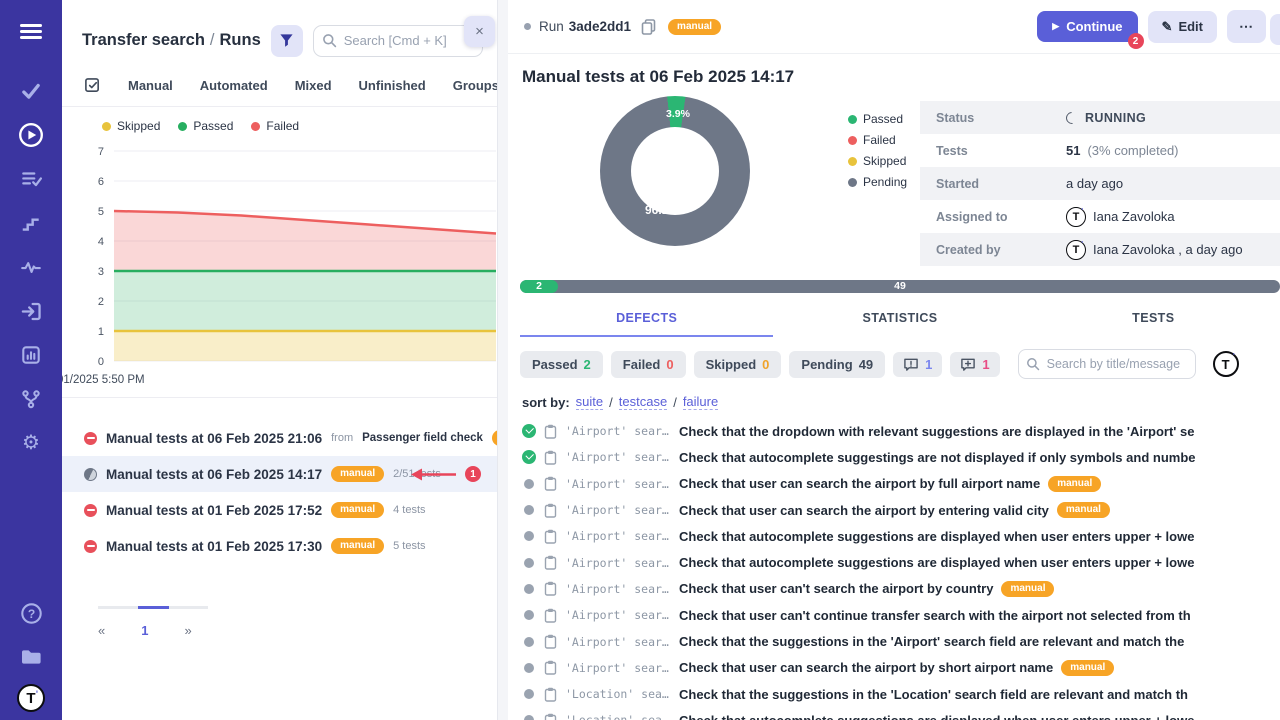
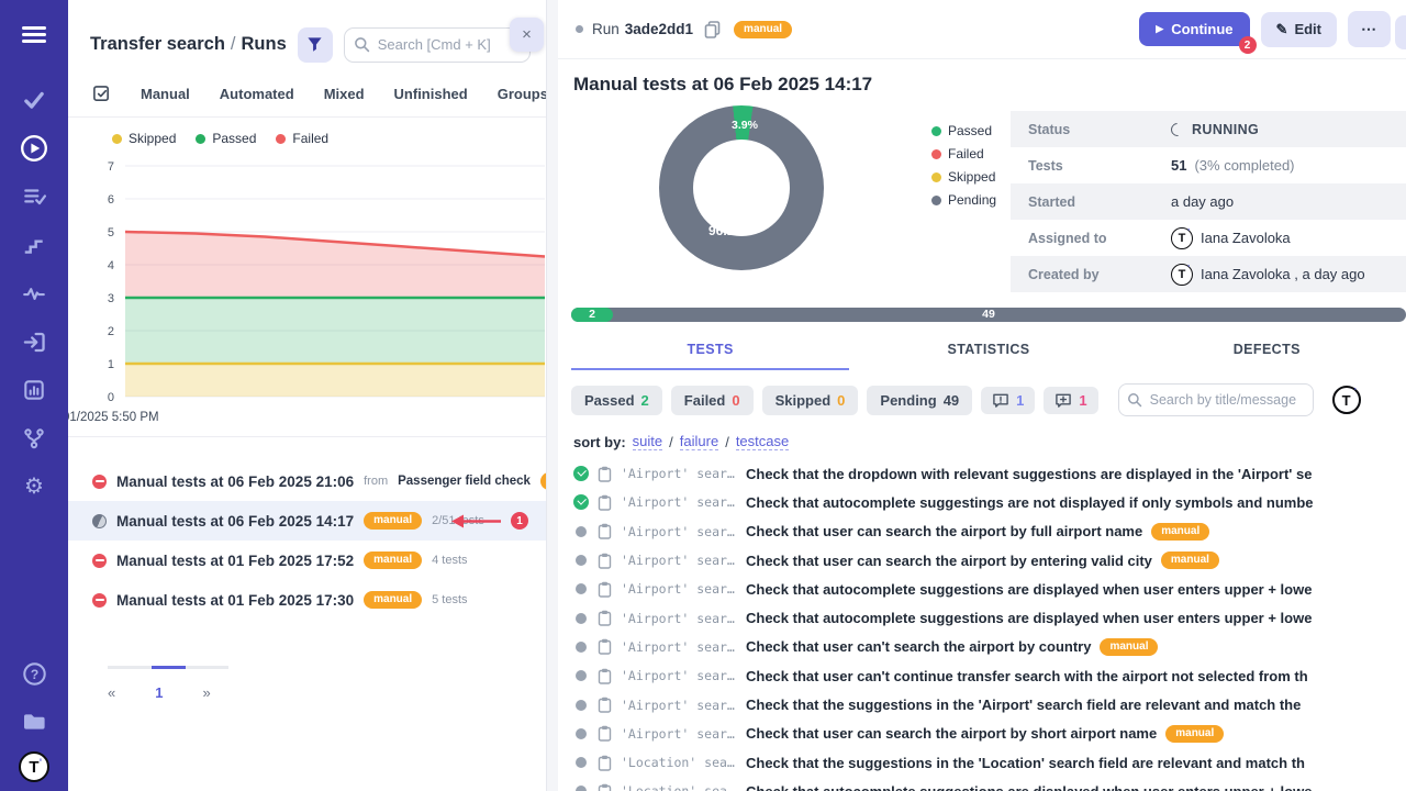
  ⚙
  ?
  T
  '
  Transfer search / Runs
  Search [Cmd + K]
  ×
  Manual
  Automated
  Mixed
  Unfinished
  Groups
  Skipped
  Passed
  Failed
  7
  6
  5
  4
  3
  2
  1
  0
  1/2025 5:50 PM
  Manual tests at 06 Feb 2025 21:06
  from
  Passenger field check
  Manual tests at 06 Feb 2025 14:17
  manual
  1
  Manual tests at 01 Feb 2025 17:52
  manual
  4 tests
  Manual tests at 01 Feb 2025 17:30
  manual
  5 tests
  «
  1
  »
  Run
  3ade2dd1
  manual
  ▶
  Continue
  2
  ✎
  Edit
  ⋯
  Manual tests at 06 Feb 2025 14:17
  3.9%
  96.1%
  Passed
  Failed
  Skipped
  Pending
  Status
  RUNNING
  Tests
  51
  (3% completed)
  Started
  a day ago
  Assigned to
  T
  Iana Zavoloka
  Created by
  T
  Iana Zavoloka , a day ago
  2
  49
- DEFECTS
+ TESTS
  STATISTICS
- TESTS
+ DEFECTS
  Passed
  2
  Failed
  0
  Skipped
  0
  Pending
  49
  1
  1
  Search by title/message
  T
  sort by:
  suite
  /
- testcase
+ failure
  /
- failure
+ testcase
  'Airport' sear…
  Check that the dropdown with relevant suggestions are displayed in the 'Airport' se
  'Airport' sear…
  Check that autocomplete suggestings are not displayed if only symbols and numbe
  'Airport' sear…
  Check that user can search the airport by full airport name
  manual
  'Airport' sear…
  Check that user can search the airport by entering valid city
  manual
  'Airport' sear…
  Check that autocomplete suggestions are displayed when user enters upper + lowe
  'Airport' sear…
  Check that autocomplete suggestions are displayed when user enters upper + lowe
  'Airport' sear…
  Check that user can't search the airport by country
  manual
  'Airport' sear…
  Check that user can't continue transfer search with the airport not selected from th
  'Airport' sear…
  Check that the suggestions in the 'Airport' search field are relevant and match the
  'Airport' sear…
  Check that user can search the airport by short airport name
  manual
  'Location' sea…
  Check that the suggestions in the 'Location' search field are relevant and match th
